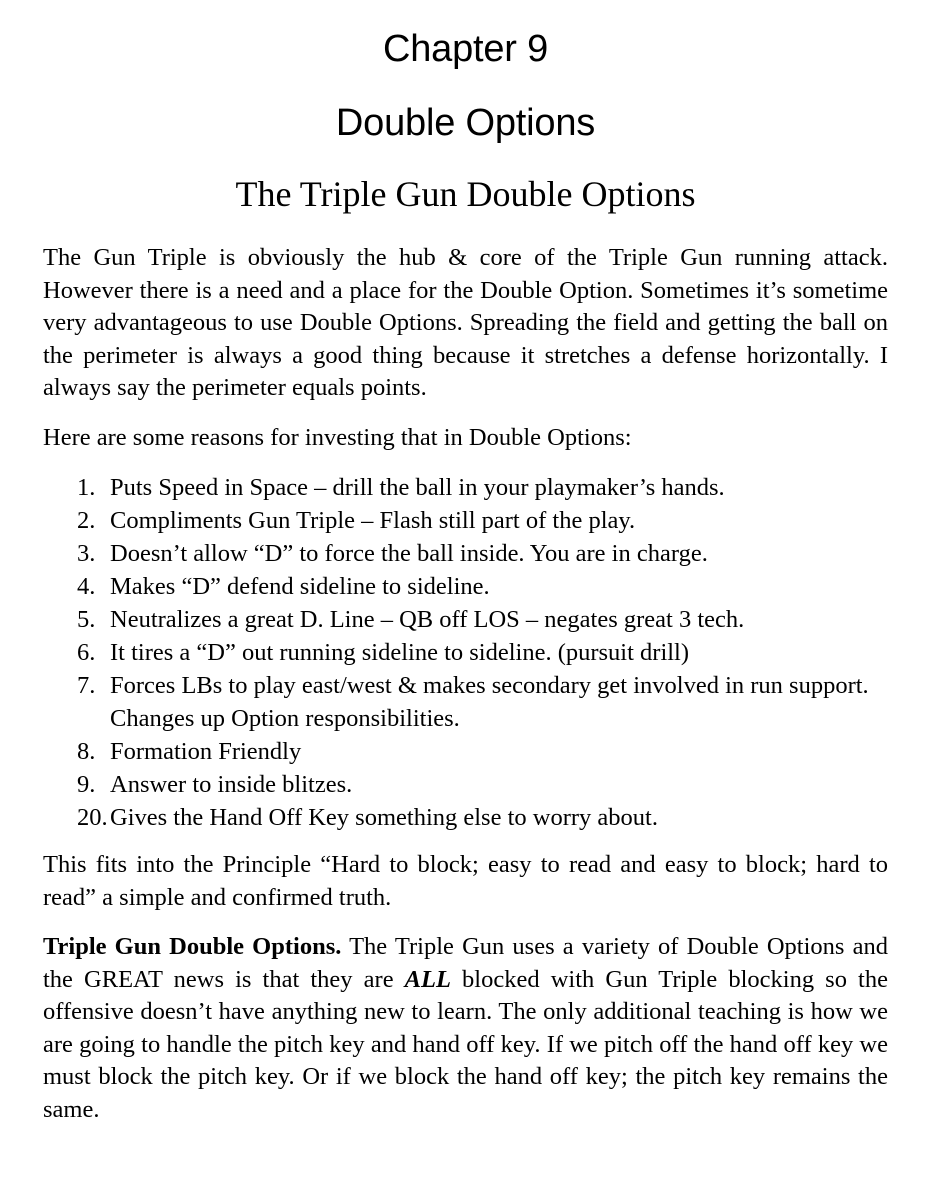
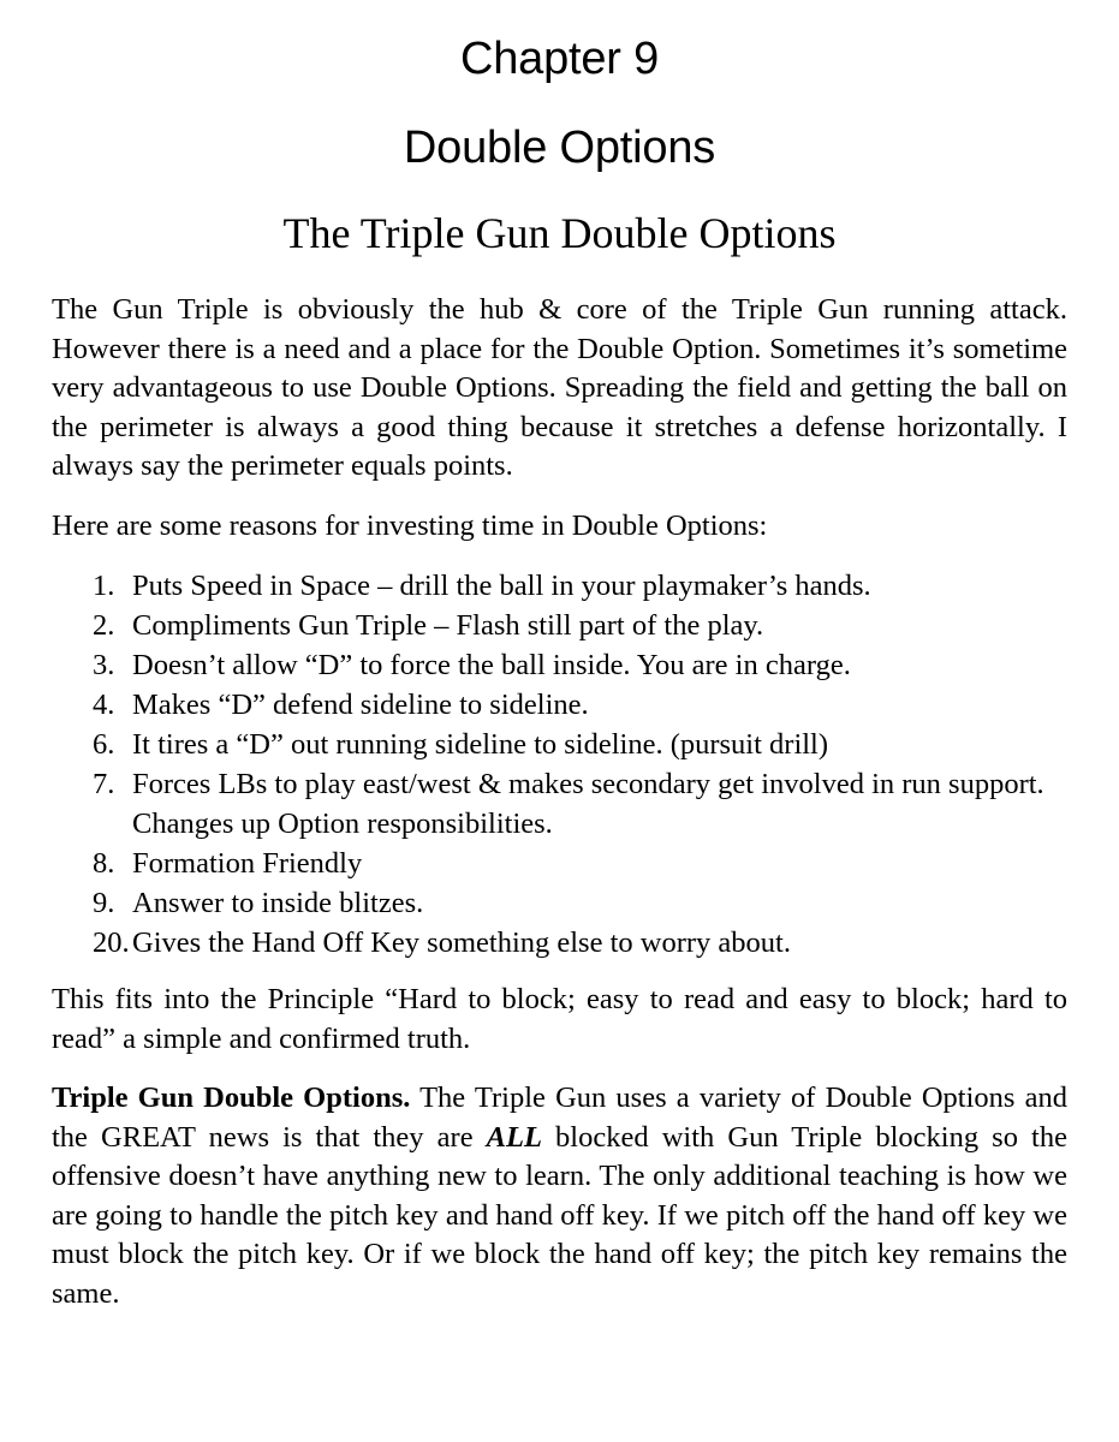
  Chapter 9
  Double Options
  The Triple Gun Double Options
  The Gun Triple is obviously the hub & core of the Triple Gun running attack. However there is a need and a place for the Double Option. Sometimes it’s sometime very advantageous to use Double Options. Spreading the field and getting the ball on the perimeter is always a good thing because it stretches a defense horizontally. I always say the perimeter equals points.
- Here are some reasons for investing that in Double Options:
+ Here are some reasons for investing time in Double Options:
  1.
  Puts Speed in Space – drill the ball in your playmaker’s hands.
  2.
  Compliments Gun Triple – Flash still part of the play.
  3.
  Doesn’t allow “D” to force the ball inside. You are in charge.
  4.
  Makes “D” defend sideline to sideline.
- 5.
- Neutralizes a great D. Line – QB off LOS – negates great 3 tech.
  6.
  It tires a “D” out running sideline to sideline. (pursuit drill)
  7.
  Forces LBs to play east/west & makes secondary get involved in run support. Changes up Option responsibilities.
  8.
  Formation Friendly
  9.
  Answer to inside blitzes.
  20.
  Gives the Hand Off Key something else to worry about.
  This fits into the Principle “Hard to block; easy to read and easy to block; hard to read” a simple and confirmed truth.
  Triple Gun Double Options. The Triple Gun uses a variety of Double Options and the GREAT news is that they are ALL blocked with Gun Triple blocking so the offensive doesn’t have anything new to learn. The only additional teaching is how we are going to handle the pitch key and hand off key. If we pitch off the hand off key we must block the pitch key. Or if we block the hand off key; the pitch key remains the same.
